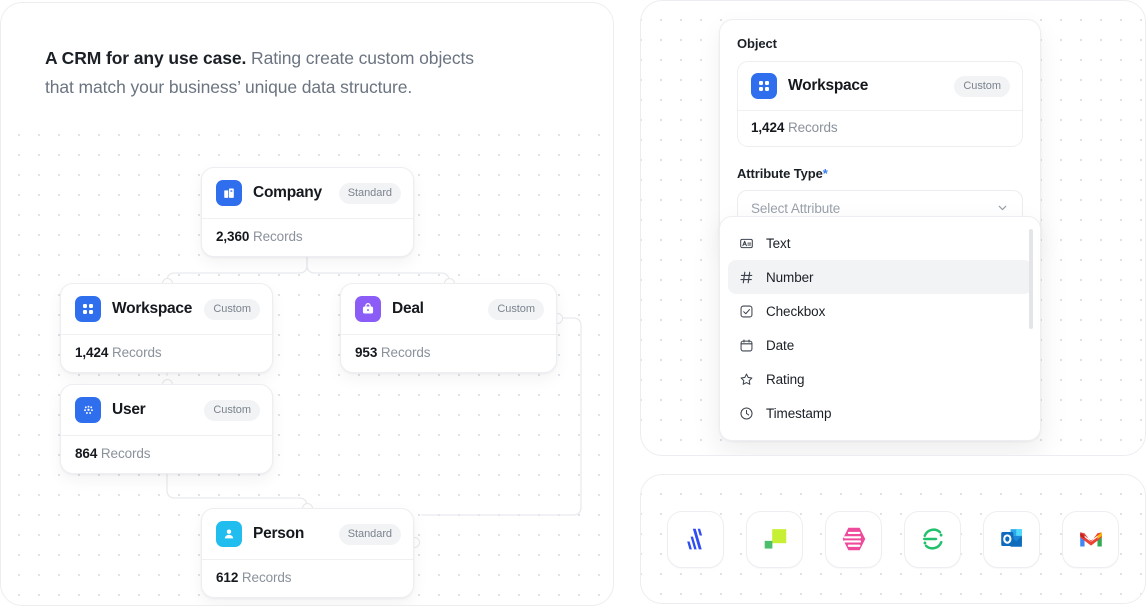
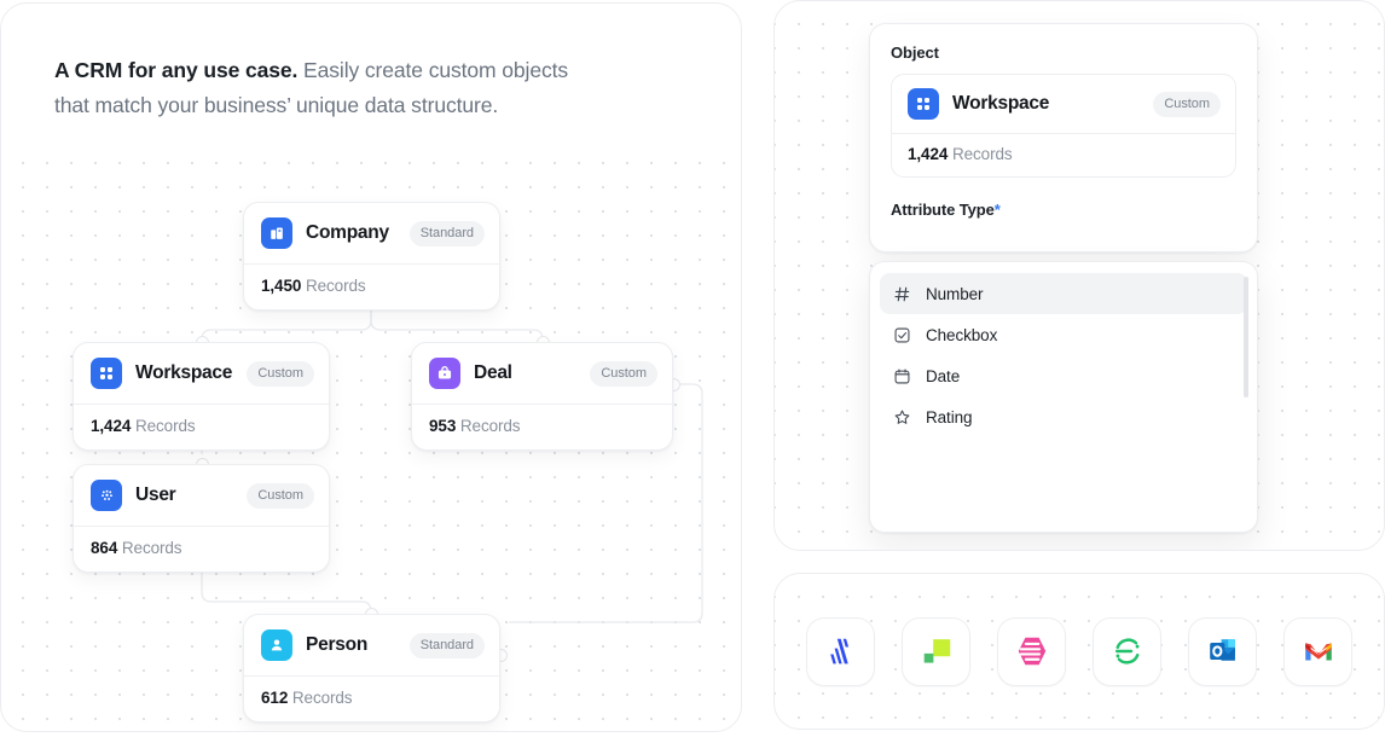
- A CRM for any use case. Rating create custom objects that match your business’ unique data structure.
+ A CRM for any use case. Easily create custom objects that match your business’ unique data structure.
  Company
  Standard
- 2,360 Records
+ 1,450 Records
  Workspace
  Custom
  1,424 Records
  Deal
  Custom
  953 Records
  User
  Custom
  864 Records
  Person
  Standard
  612 Records
  Object
  Workspace
  Custom
  1,424 Records
  Attribute Type*
- Select Attribute
- Text
  Number
  Checkbox
  Date
  Rating
- Timestamp
